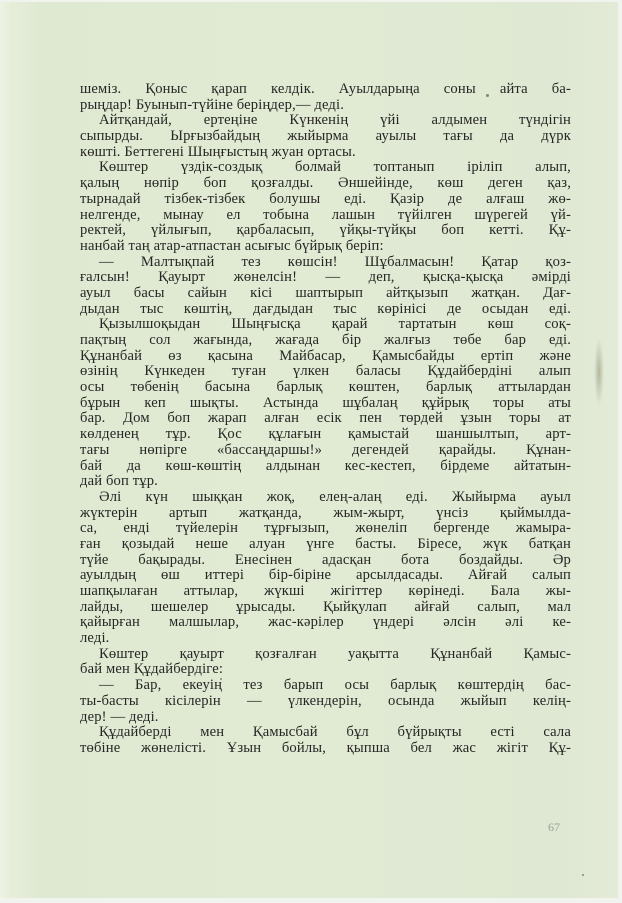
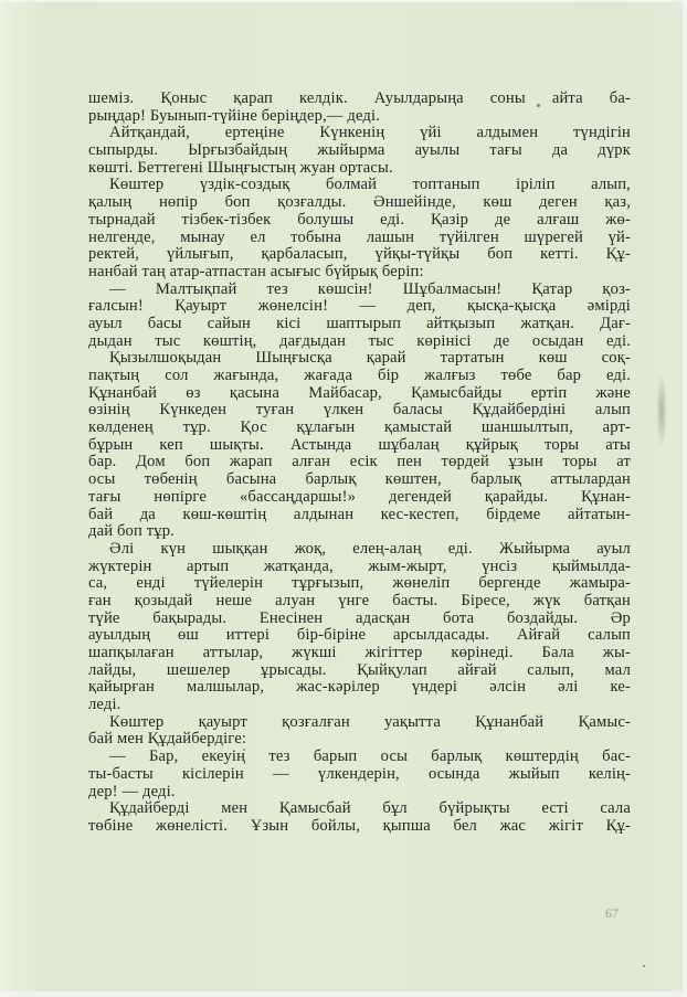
  шеміз. Қоныс қарап келдік. Ауылдарыңа соны айта ба-
  рыңдар! Буынып-түйіне беріңдер,— деді.
  Айтқандай, ертеңіне Күнкенің үйі алдымен түндігін
  сыпырды. Ырғызбайдың жыйырма ауылы тағы да дүрк
  көшті. Беттегені Шыңғыстың жуан ортасы.
  Көштер үздік-создық болмай топтанып іріліп алып,
  қалың нөпір боп қозғалды. Әншейінде, көш деген қаз,
  тырнадай тізбек-тізбек болушы еді. Қазір де алғаш жө-
  нелгенде, мынау ел тобына лашын түйілген шүрегей үй-
  ректей, үйлығып, қарбаласып, үйқы-түйқы боп кетті. Құ-
  нанбай таң атар-атпастан асығыс бүйрық беріп:
  — Малтықпай тез көшсін! Шұбалмасын! Қатар қоз-
  ғалсын! Қауырт жөнелсін! — деп, қысқа-қысқа әмірді
  ауыл басы сайын кісі шаптырып айтқызып жатқан. Дағ-
  дыдан тыс көштің, дағдыдан тыс көрінісі де осыдан еді.
  Қызылшоқыдан Шыңғысқа қарай тартатын көш соқ-
  пақтың сол жағында, жағада бір жалғыз төбе бар еді.
  Құнанбай өз қасына Майбасар, Қамысбайды ертіп және
  өзінің Күнкеден туған үлкен баласы Құдайбердіні алып
- осы төбенің басына барлық көштен, барлық аттылардан
+ көлденең тұр. Қос құлағын қамыстай шаншылтып, арт-
  бұрын кеп шықты. Астында шұбалаң құйрық торы аты
  бар. Дом боп жарап алған есік пен төрдей ұзын торы ат
- көлденең тұр. Қос құлағын қамыстай шаншылтып, арт-
+ осы төбенің басына барлық көштен, барлық аттылардан
  тағы нөпірге «бассаңдаршы!» дегендей қарайды. Құнан-
  бай да көш-көштің алдынан кес-кестеп, бірдеме айтатын-
  дай боп тұр.
  Әлі күн шыққан жоқ, елең-алаң еді. Жыйырма ауыл
  жүктерін артып жатқанда, жым-жырт, үнсіз қыймылда-
  са, енді түйелерін тұрғызып, жөнеліп бергенде жамыра-
  ған қозыдай неше алуан үнге басты. Біресе, жүк батқан
  түйе бақырады. Енесінен адасқан бота боздайды. Әр
  ауылдың өш иттері бір-біріне арсылдасады. Айғай салып
  шапқылаған аттылар, жүкші жігіттер көрінеді. Бала жы-
  лайды, шешелер ұрысады. Қыйқулап айғай салып, мал
  қайырған малшылар, жас-кәрілер үндері әлсін әлі ке-
  леді.
  Көштер қауырт қозғалған уақытта Құнанбай Қамыс-
  бай мен Құдайбердіге:
  — Бар, екеуің тез барып осы барлық көштердің бас-
  ты-басты кісілерін — үлкендерін, осында жыйып келің-
  дер! — деді.
  Құдайберді мен Қамысбай бұл бүйрықты есті сала
  төбіне жөнелісті. Ұзын бойлы, қыпша бел жас жігіт Құ-
  67
